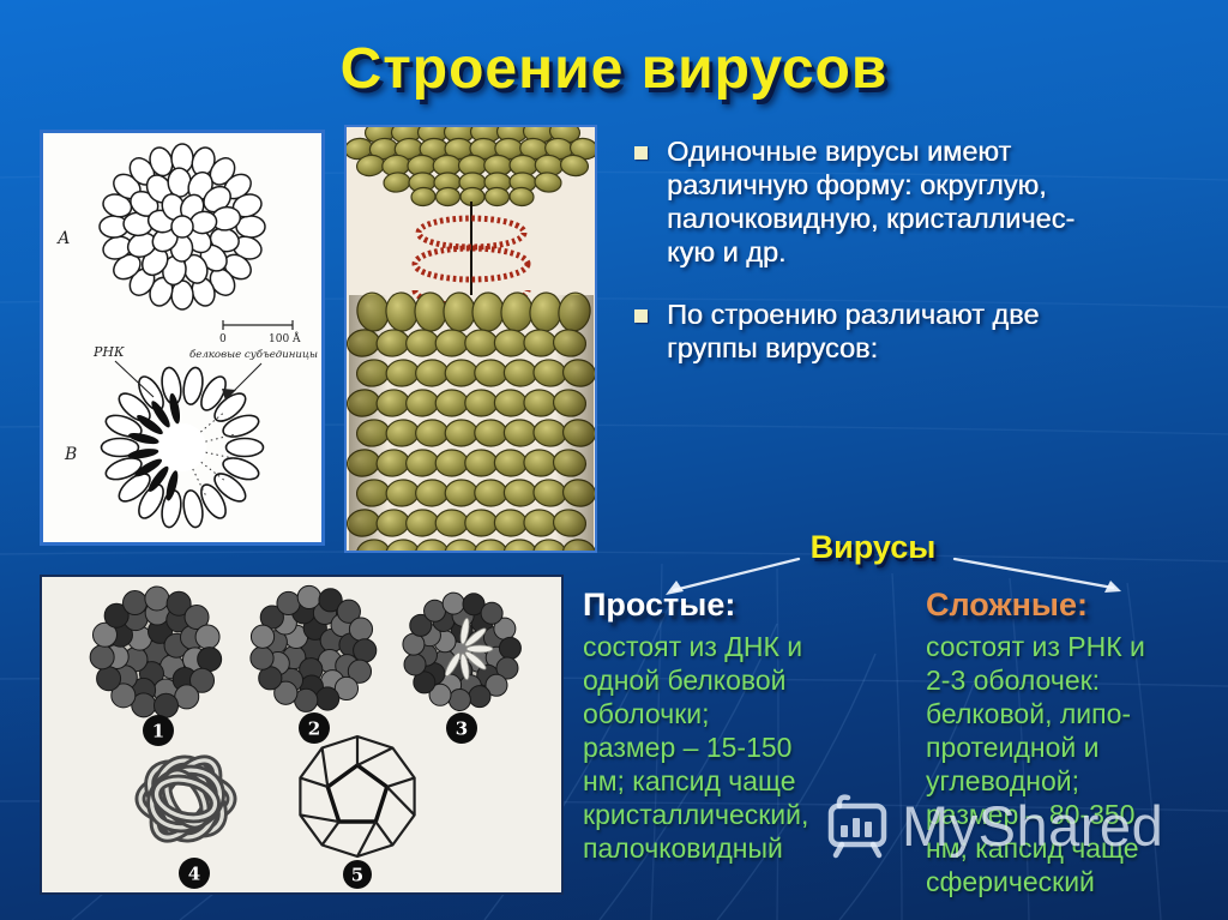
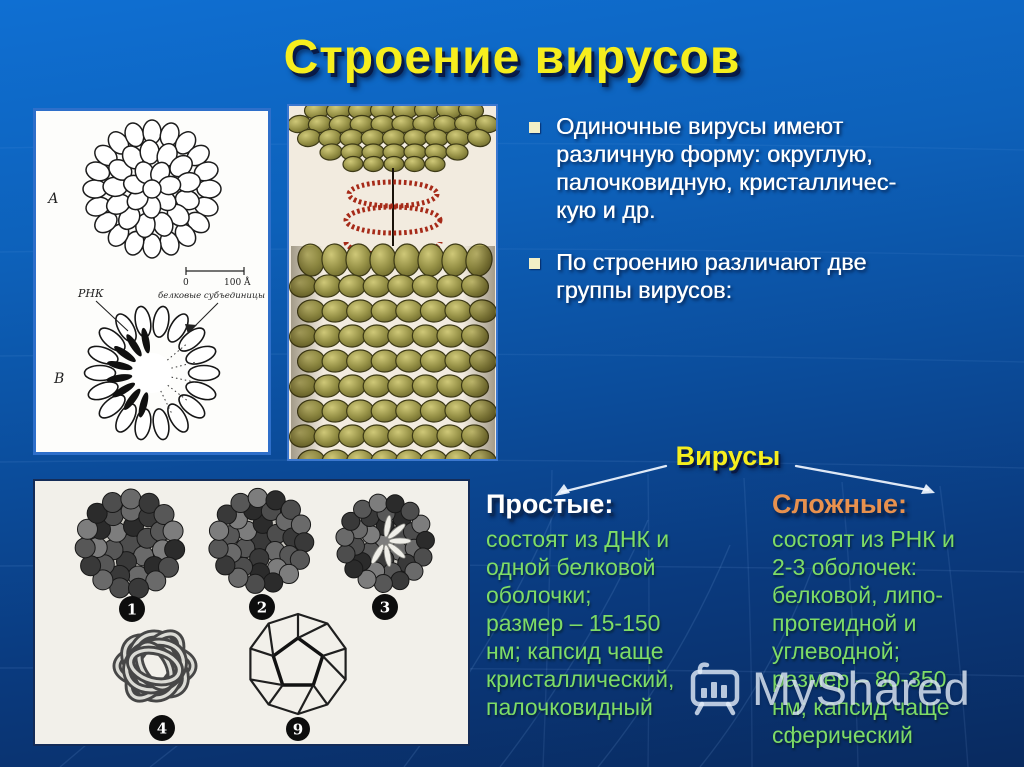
  Строение вирусов
  А
  В
  0
  100 Å
  РНК
  белковые субъединицы
  Одиночные вирусы имеют
  различную форму: округлую,
  палочковидную, кристалличес-
  кую и др.
  По строению различают две
  группы вирусов:
  Вирусы
  Простые:
  состоят из ДНК и
  одной белковой
  оболочки;
  размер – 15-150
  нм; капсид чаще
  кристаллический,
  палочковидный
  Сложные:
  состоят из РНК и
  2-3 оболочек:
  белковой, липо-
  протеидной и
  углеводной;
  размер – 80-350
  нм; капсид чаще
  сферический
  1
  2
  3
  4
- 5
+ 9
  MyShared
